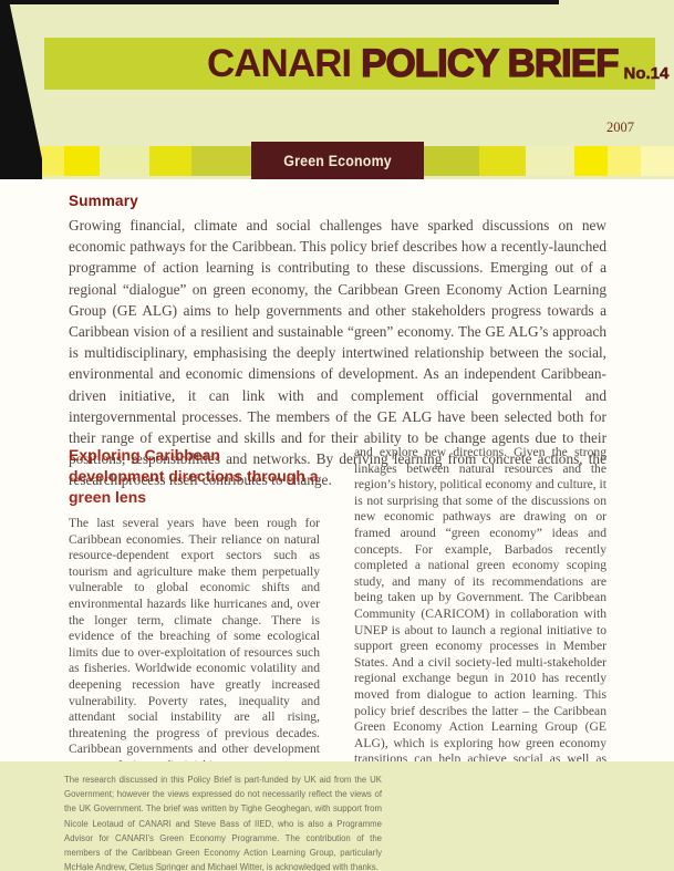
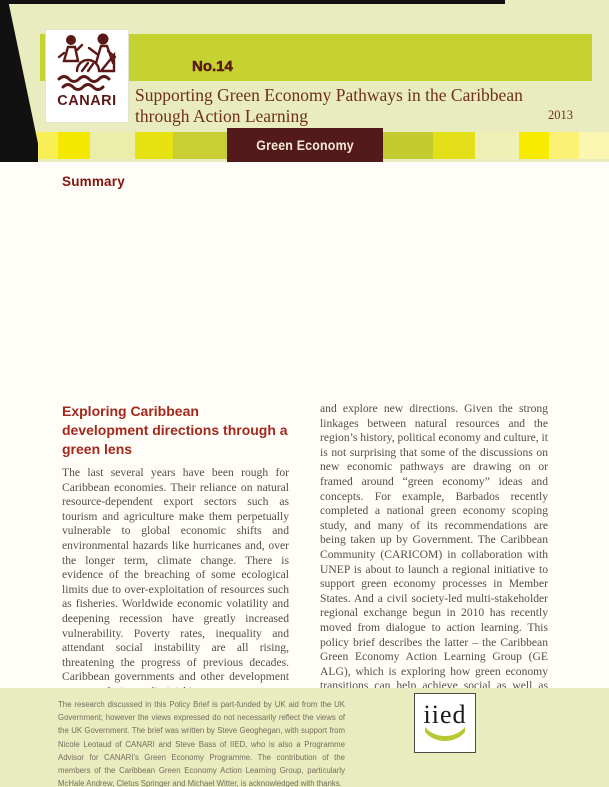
- CANARI POLICY BRIEF
  No.14
+ CANARI
+ Supporting Green Economy Pathways in the Caribbean through Action Learning
- 2007
+ 2013
  Green Economy
  Summary
- Growing financial, climate and social challenges have sparked discussions on new economic pathways for the Caribbean. This policy brief describes how a recently-launched programme of action learning is contributing to these discussions. Emerging out of a regional “dialogue” on green economy, the Caribbean Green Economy Action Learning Group (GE ALG) aims to help governments and other stakeholders progress towards a Caribbean vision of a resilient and sustainable “green” economy. The GE ALG’s approach is multidisciplinary, emphasising the deeply intertwined relationship between the social, environmental and economic dimensions of development. As an independent Caribbean-driven initiative, it can link with and complement official governmental and intergovernmental processes. The members of the GE ALG have been selected both for their range of expertise and skills and for their ability to be change agents due to their positions, responsibilities and networks. By deriving learning from concrete actions, the research process itself contributes to change.
  Exploring Caribbean development directions through a green lens
  The last several years have been rough for Caribbean economies. Their reliance on natural resource-dependent export sectors such as tourism and agriculture make them perpetually vulnerable to global economic shifts and environmental hazards like hurricanes and, over the longer term, climate change. There is evidence of the breaching of some ecological limits due to over-exploitation of resources such as fisheries. Worldwide economic volatility and deepening recession have greatly increased vulnerability. Poverty rates, inequality and attendant social instability are all rising, threatening the progress of previous decades. Caribbean governments and other development
  and explore new directions. Given the strong linkages between natural resources and the region’s history, political economy and culture, it is not surprising that some of the discussions on new economic pathways are drawing on or framed around “green economy” ideas and concepts. For example, Barbados recently completed a national green economy scoping study, and many of its recommendations are being taken up by Government. The Caribbean Community (CARICOM) in collaboration with UNEP is about to launch a regional initiative to support green economy processes in Member States. And a civil society-led multi-stakeholder regional exchange begun in 2010 has recently moved from dialogue to action learning. This policy brief describes the latter – the Caribbean Green Economy Action Learning Group (GE ALG), which is exploring how green economy transitions can help achieve social as well as
- The research discussed in this Policy Brief is part-funded by UK aid from the UK Government; however the views expressed do not necessarily reflect the views of the UK Government. The brief was written by Tighe Geoghegan, with support from Nicole Leotaud of CANARI and Steve Bass of IIED, who is also a Programme Advisor for CANARI's Green Economy Programme. The contribution of the members of the Caribbean Green Economy Action Learning Group, particularly McHale Andrew, Cletus Springer and Michael Witter, is acknowledged with thanks.
+ The research discussed in this Policy Brief is part-funded by UK aid from the UK Government; however the views expressed do not necessarily reflect the views of the UK Government. The brief was written by Steve Geoghegan, with support from Nicole Leotaud of CANARI and Steve Bass of IIED, who is also a Programme Advisor for CANARI's Green Economy Programme. The contribution of the members of the Caribbean Green Economy Action Learning Group, particularly McHale Andrew, Cletus Springer and Michael Witter, is acknowledged with thanks.
+ iied
